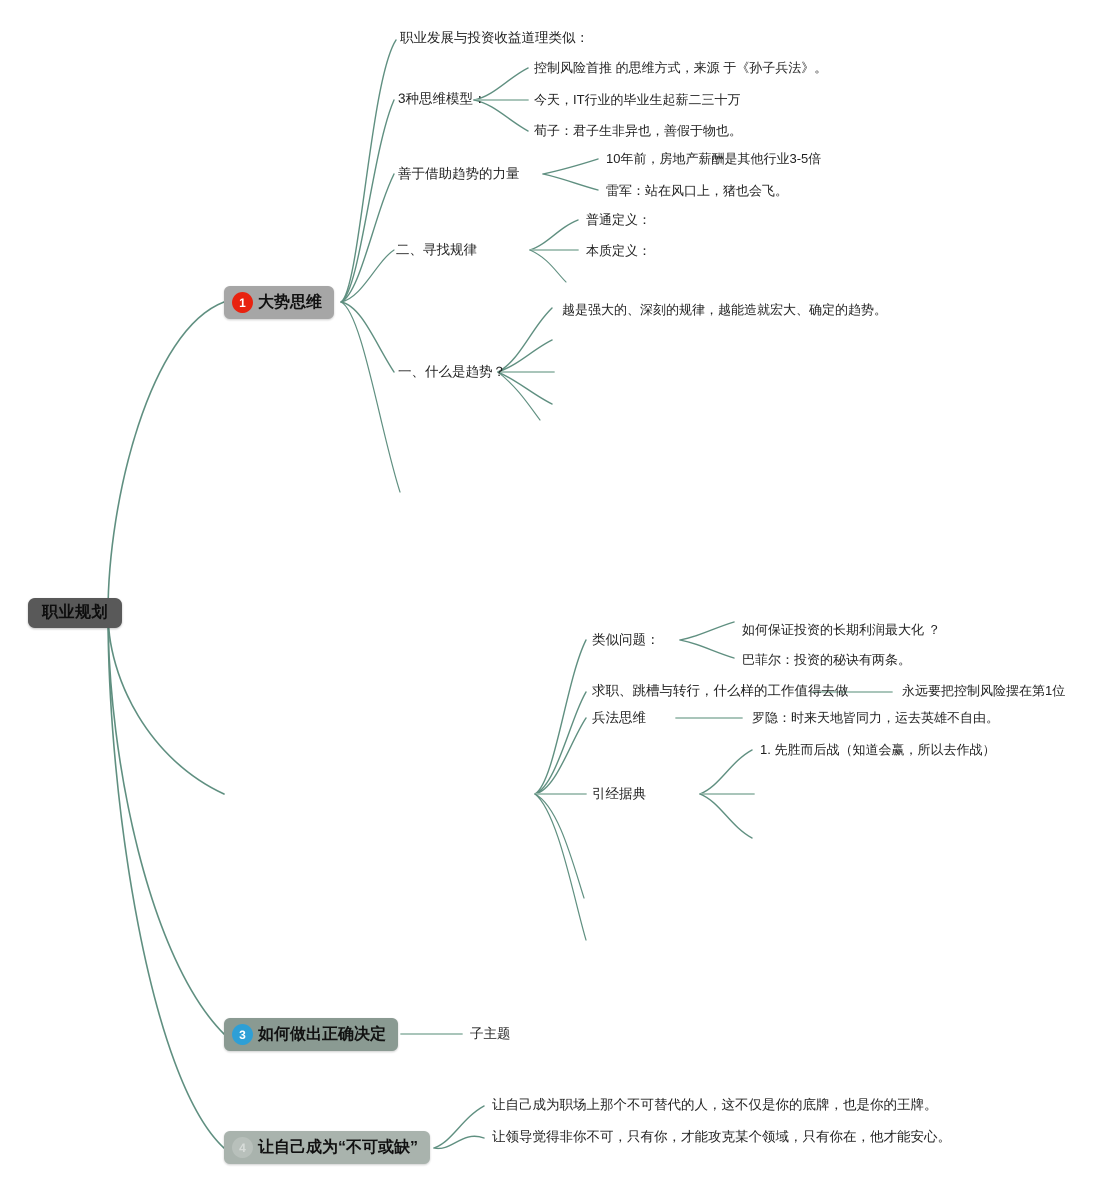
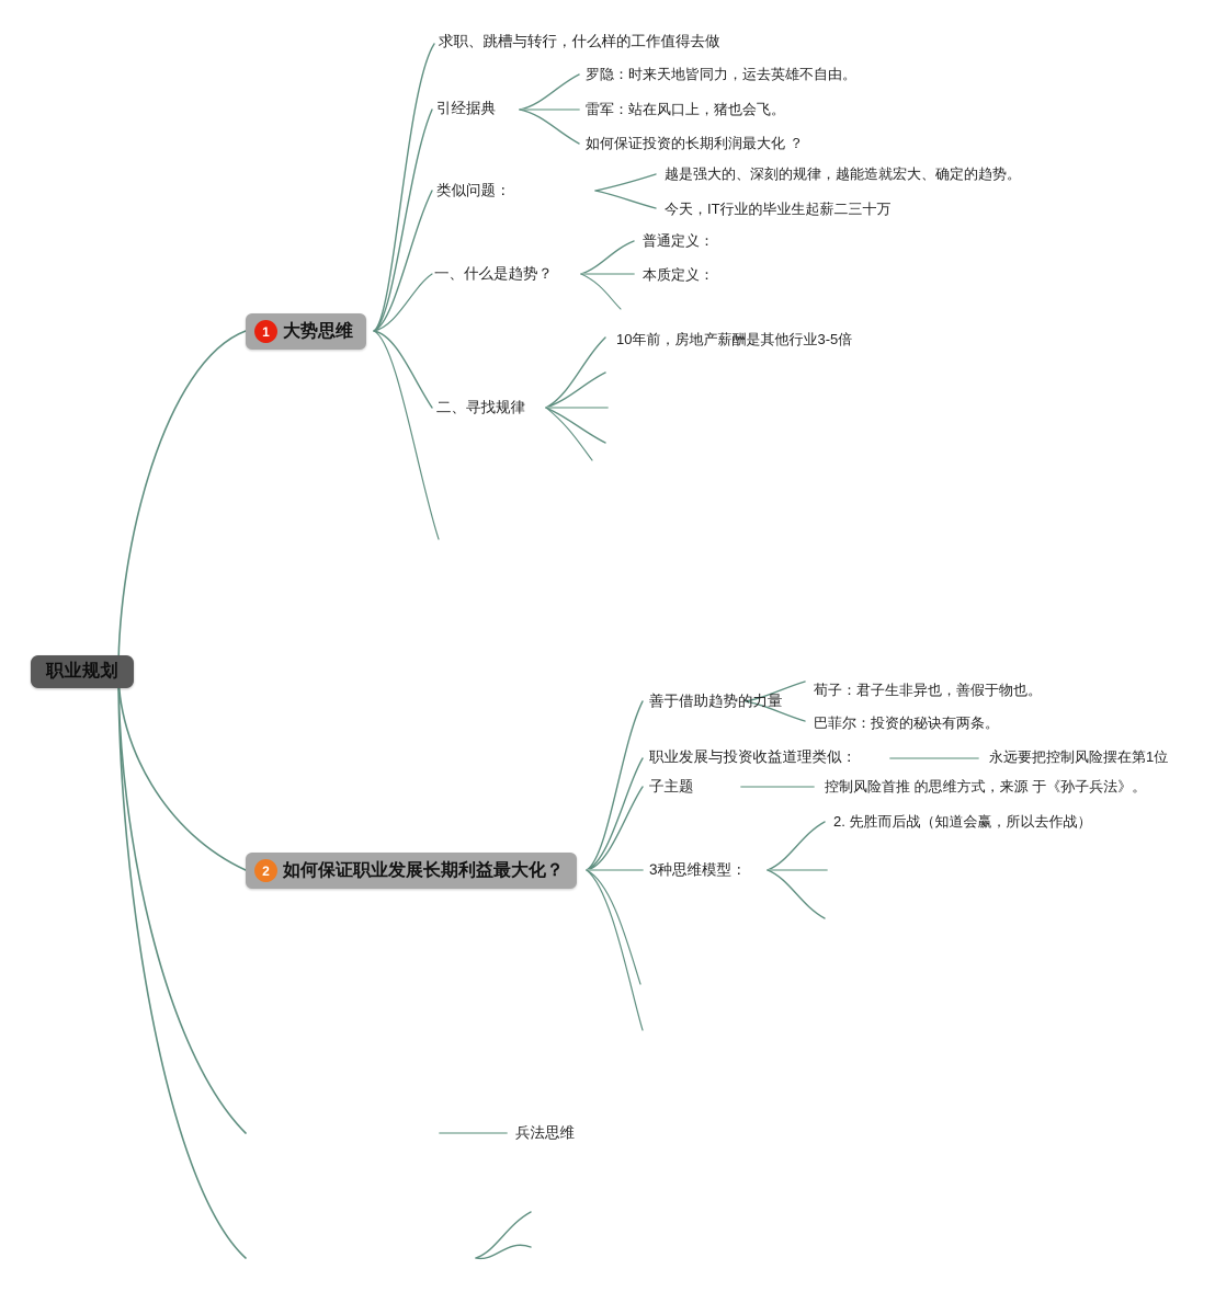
  职业规划
  1
  大势思维
- 职业发展与投资收益道理类似：
+ 求职、跳槽与转行，什么样的工作值得去做
- 3种思维模型：
+ 引经据典
- 控制风险首推 的思维方式，来源 于《孙子兵法》。
+ 罗隐：时来天地皆同力，运去英雄不自由。
- 今天，IT行业的毕业生起薪二三十万
+ 雷军：站在风口上，猪也会飞。
- 荀子：君子生非异也，善假于物也。
+ 如何保证投资的长期利润最大化 ？
- 善于借助趋势的力量
+ 类似问题：
- 10年前，房地产薪酬是其他行业3-5倍
+ 越是强大的、深刻的规律，越能造就宏大、确定的趋势。
- 雷军：站在风口上，猪也会飞。
+ 今天，IT行业的毕业生起薪二三十万
- 二、寻找规律
+ 一、什么是趋势？
  普通定义：
  本质定义：
- 一、什么是趋势？
+ 二、寻找规律
- 越是强大的、深刻的规律，越能造就宏大、确定的趋势。
+ 10年前，房地产薪酬是其他行业3-5倍
+ 2
+ 如何保证职业发展长期利益最大化？
- 类似问题：
+ 善于借助趋势的力量
- 如何保证投资的长期利润最大化 ？
+ 荀子：君子生非异也，善假于物也。
  巴菲尔：投资的秘诀有两条。
- 求职、跳槽与转行，什么样的工作值得去做
+ 职业发展与投资收益道理类似：
  永远要把控制风险摆在第1位
- 兵法思维
+ 子主题
- 罗隐：时来天地皆同力，运去英雄不自由。
+ 控制风险首推 的思维方式，来源 于《孙子兵法》。
- 引经据典
+ 3种思维模型：
- 1. 先胜而后战（知道会赢，所以去作战）
+ 2. 先胜而后战（知道会赢，所以去作战）
- 3
- 如何做出正确决定
- 子主题
+ 兵法思维
- 4
- 让自己成为“不可或缺”
- 让自己成为职场上那个不可替代的人，这不仅是你的底牌，也是你的王牌。
- 让领导觉得非你不可，只有你，才能攻克某个领域，只有你在，他才能安心。
